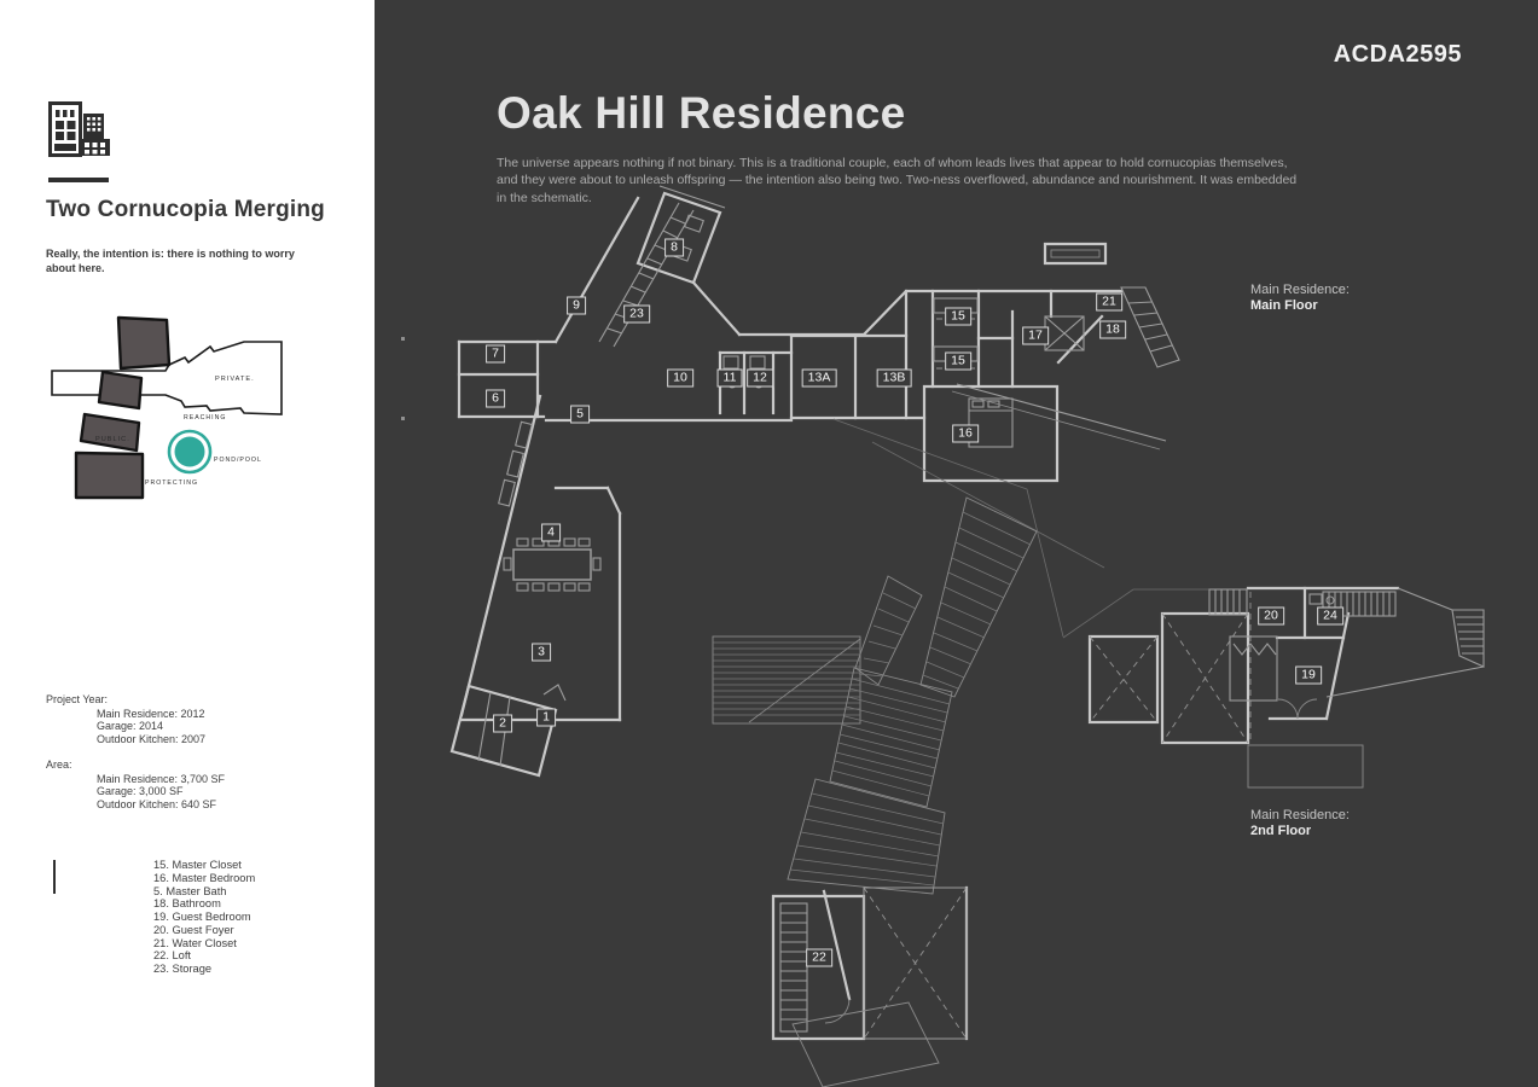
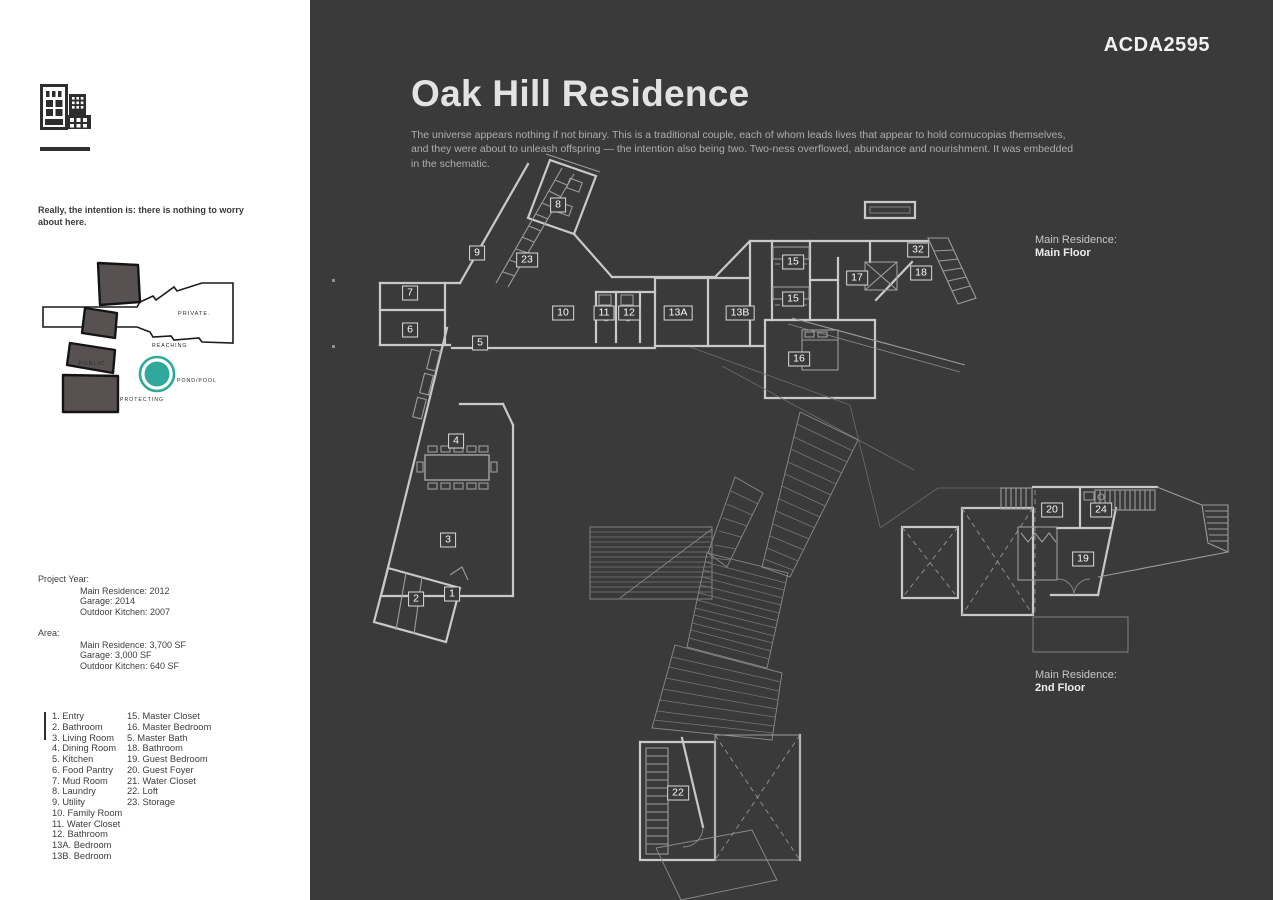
- Two Cornucopia Merging
  Really, the intention is: there is nothing to worry about here.
  Project Year:
  Main Residence: 2012
  Garage: 2014
  Outdoor Kitchen: 2007
  Area:
  Main Residence: 3,700 SF
  Garage: 3,000 SF
  Outdoor Kitchen: 640 SF
+ 1. Entry
+ 2. Bathroom
+ 3. Living Room
+ 4. Dining Room
+ 5. Kitchen
+ 6. Food Pantry
+ 7. Mud Room
+ 8. Laundry
+ 9. Utility
+ 10. Family Room
+ 11. Water Closet
+ 12. Bathroom
+ 13A. Bedroom
+ 13B. Bedroom
  15. Master Closet
  16. Master Bedroom
  5. Master Bath
  18. Bathroom
  19. Guest Bedroom
  20. Guest Foyer
  21. Water Closet
  22. Loft
  23. Storage
  ACDA2595
  Oak Hill Residence
  The universe appears nothing if not binary. This is a traditional couple, each of whom leads lives that appear to hold cornucopias themselves, and they were about to unleash offspring — the intention also being two. Two-ness overflowed, abundance and nourishment. It was embedded in the schematic.
  Main Residence:
  Main Floor
  Main Residence:
  2nd Floor
  8
  9
  23
  7
  6
  5
  10
  11
  12
  13A
  13B
  15
  15
  16
  17
- 21
+ 32
  18
  4
  3
  1
  2
  20
  24
  19
  22
